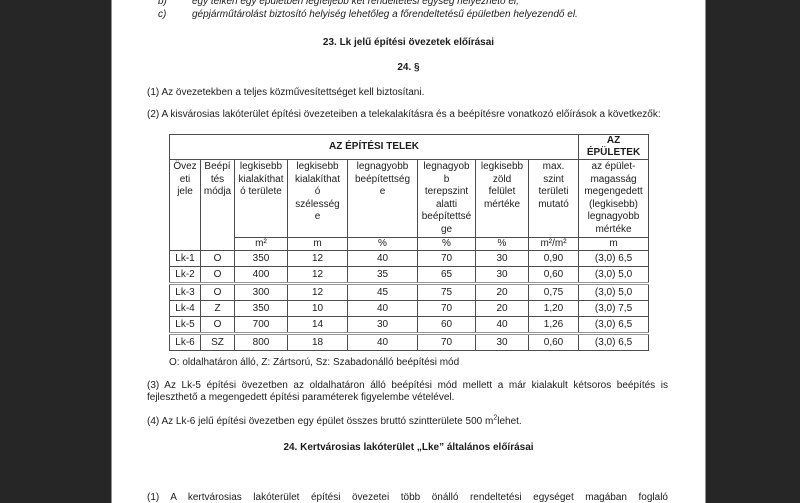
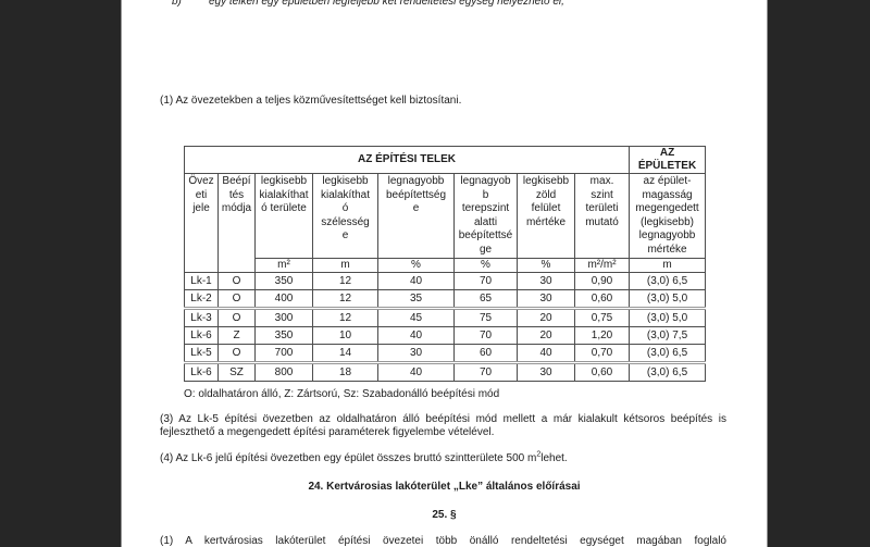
  b)
  egy telken egy épületben legfeljebb két rendeltetési egység helyezhető el,
- c)
- gépjárműtárolást biztosító helyiség lehetőleg a főrendeltetésű épületben helyezendő el.
- 23. Lk jelű építési övezetek előírásai
- 24. §
  (1) Az övezetekben a teljes közművesítettséget kell biztosítani.
- (2) A kisvárosias lakóterület építési övezeteiben a telekalakításra és a beépítésre vonatkozó előírások a következők:
  AZ ÉPÍTÉSI TELEK	AZ ÉPÜLETEK
  Övez eti jele	Beépí tés módja	legkisebb kialakíthat ó területe	legkisebb kialakíthat ó szélesség e	legnagyobb beépítettség e	legnagyob b terepszint alatti beépítettsé ge	legkisebb zöld felület mértéke	max. szint területi mutató	az épület- magasság megengedett (legkisebb) legnagyobb mértéke
  m²	m	%	%	%	m²/m²	m
  Lk-1	O	350	12	40	70	30	0,90	(3,0) 6,5
  Lk-2	O	400	12	35	65	30	0,60	(3,0) 5,0
  Lk-3	O	300	12	45	75	20	0,75	(3,0) 5,0
- Lk-4	Z	350	10	40	70	20	1,20	(3,0) 7,5
+ Lk-6	Z	350	10	40	70	20	1,20	(3,0) 7,5
- Lk-5	O	700	14	30	60	40	1,26	(3,0) 6,5
+ Lk-5	O	700	14	30	60	40	0,70	(3,0) 6,5
  Lk-6	SZ	800	18	40	70	30	0,60	(3,0) 6,5
  O: oldalhatáron álló, Z: Zártsorú, Sz: Szabadonálló beépítési mód
  (3) Az Lk-5 építési övezetben az oldalhatáron álló beépítési mód mellett a már kialakult kétsoros beépítés is fejleszthető a megengedett építési paraméterek figyelembe vételével.
  (4) Az Lk-6 jelű építési övezetben egy épület összes bruttó szintterülete 500 m lehet.
  24. Kertvárosias lakóterület „Lke” általános előírásai
+ 25. §
  (1) A kertvárosias lakóterület építési övezetei több önálló rendeltetési egységet magában foglaló
